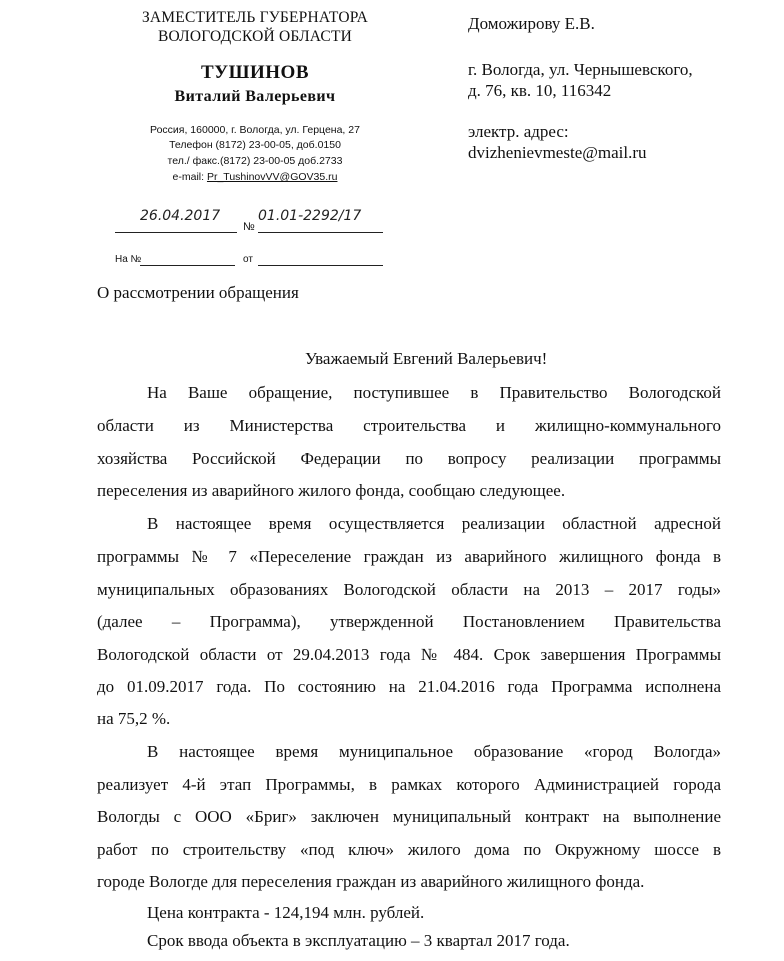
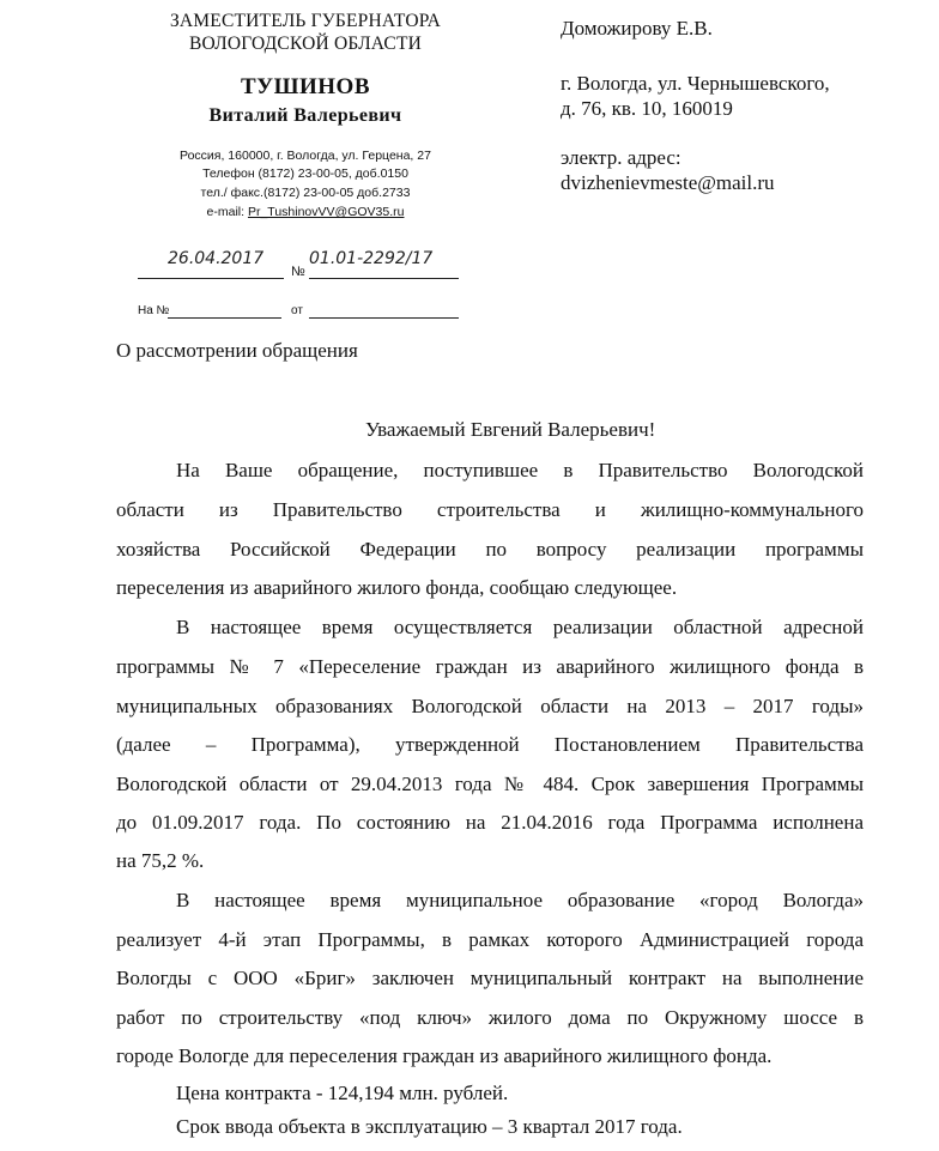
  ЗАМЕСТИТЕЛЬ ГУБЕРНАТОРА
  ВОЛОГОДСКОЙ ОБЛАСТИ
  ТУШИНОВ
  Виталий Валерьевич
  Россия, 160000, г. Вологда, ул. Герцена, 27
  Телефон (8172) 23-00-05, доб.0150
  тел./ факс.(8172) 23-00-05 доб.2733
  e-mail: Pr_TushinovVV@GOV35.ru
  26.04.2017
  №
  01.01-2292/17
  На №
  от
  Доможирову Е.В.
  г. Вологда, ул. Чернышевского,
- д. 76, кв. 10, 116342
+ д. 76, кв. 10, 160019
  электр. адрес:
  dvizhenievmeste@mail.ru
  О рассмотрении обращения
  Уважаемый Евгений Валерьевич!
  На Ваше обращение, поступившее в Правительство Вологодской
- области из Министерства строительства и жилищно-коммунального
+ области из Правительство строительства и жилищно-коммунального
  хозяйства Российской Федерации по вопросу реализации программы
  переселения из аварийного жилого фонда, сообщаю следующее.
  В настоящее время осуществляется реализации областной адресной
  программы № 7 «Переселение граждан из аварийного жилищного фонда в
  муниципальных образованиях Вологодской области на 2013 – 2017 годы»
  (далее – Программа), утвержденной Постановлением Правительства
  Вологодской области от 29.04.2013 года № 484. Срок завершения Программы
  до 01.09.2017 года. По состоянию на 21.04.2016 года Программа исполнена
  на 75,2 %.
  В настоящее время муниципальное образование «город Вологда»
  реализует 4-й этап Программы, в рамках которого Администрацией города
  Вологды с ООО «Бриг» заключен муниципальный контракт на выполнение
  работ по строительству «под ключ» жилого дома по Окружному шоссе в
  городе Вологде для переселения граждан из аварийного жилищного фонда.
  Цена контракта - 124,194 млн. рублей.
  Срок ввода объекта в эксплуатацию – 3 квартал 2017 года.
